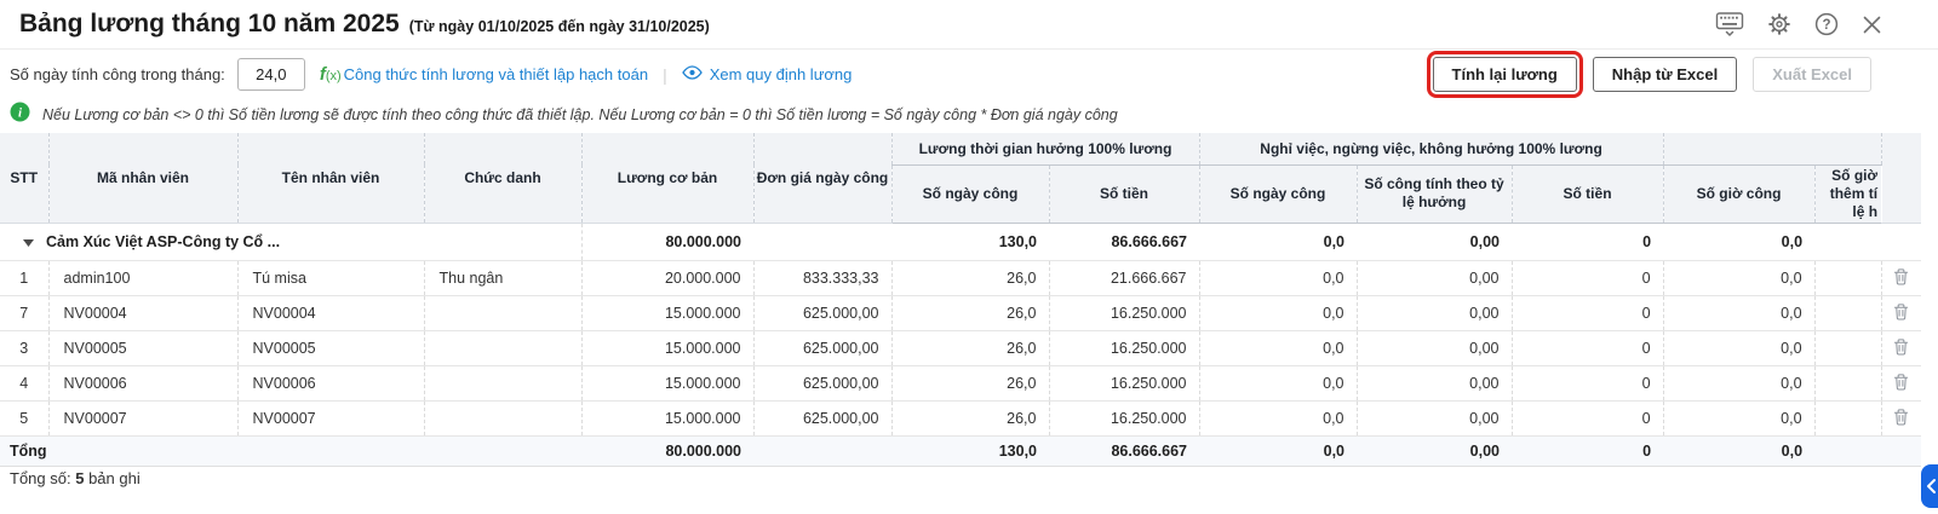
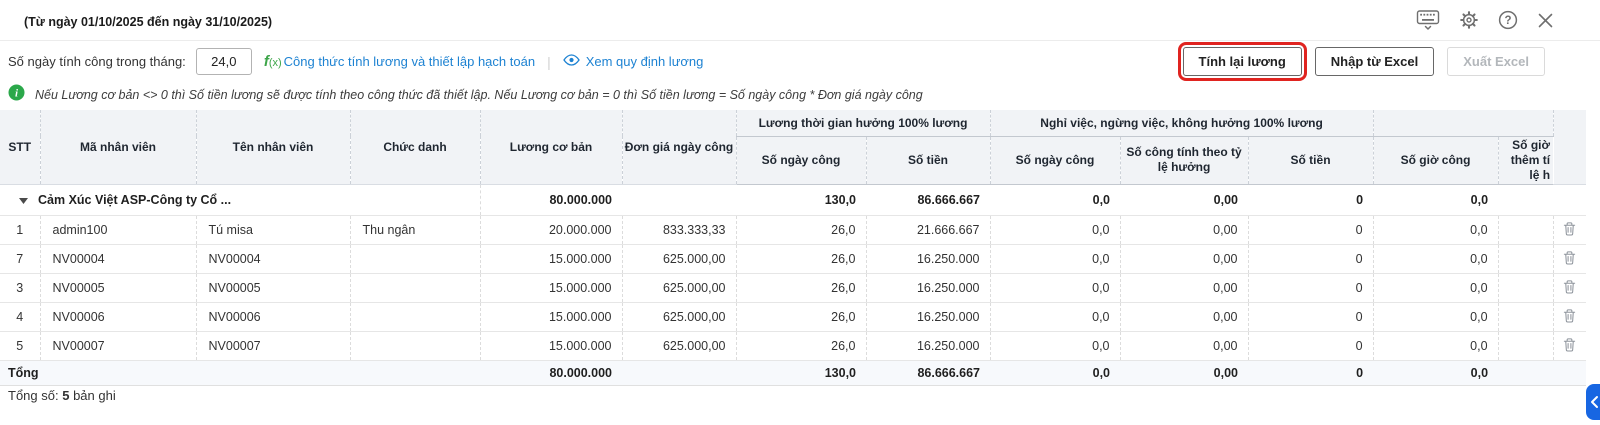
- Bảng lương tháng 10 năm 2025
  (Từ ngày 01/10/2025 đến ngày 31/10/2025)
  ?
  Số ngày tính công trong tháng:
  24,0
  f(x)
  Công thức tính lương và thiết lập hạch toán
  |
  Xem quy định lương
  Tính lại lương
  Nhập từ Excel
  Xuất Excel
  i
  Nếu Lương cơ bản <> 0 thì Số tiền lương sẽ được tính theo công thức đã thiết lập. Nếu Lương cơ bản = 0 thì Số tiền lương = Số ngày công * Đơn giá ngày công
  STT	Mã nhân viên	Tên nhân viên	Chức danh	Lương cơ bản	Đơn giá ngày công	Lương thời gian hưởng 100% lương	Nghỉ việc, ngừng việc, không hưởng 100% lương
  Số ngày công	Số tiền	Số ngày công	Số công tính theo tỷ lệ hưởng	Số tiền	Số giờ công	Số giờ thêm tí lệ h
  Cảm Xúc Việt ASP-Công ty Cổ ...	80.000.000		130,0	86.666.667	0,0	0,00	0	0,0
  1	admin100	Tú misa	Thu ngân	20.000.000	833.333,33	26,0	21.666.667	0,0	0,00	0	0,0
  7	NV00004	NV00004		15.000.000	625.000,00	26,0	16.250.000	0,0	0,00	0	0,0
  3	NV00005	NV00005		15.000.000	625.000,00	26,0	16.250.000	0,0	0,00	0	0,0
  4	NV00006	NV00006		15.000.000	625.000,00	26,0	16.250.000	0,0	0,00	0	0,0
  5	NV00007	NV00007		15.000.000	625.000,00	26,0	16.250.000	0,0	0,00	0	0,0
  Tổng	80.000.000		130,0	86.666.667	0,0	0,00	0	0,0
  Tổng số: 5 bản ghi
